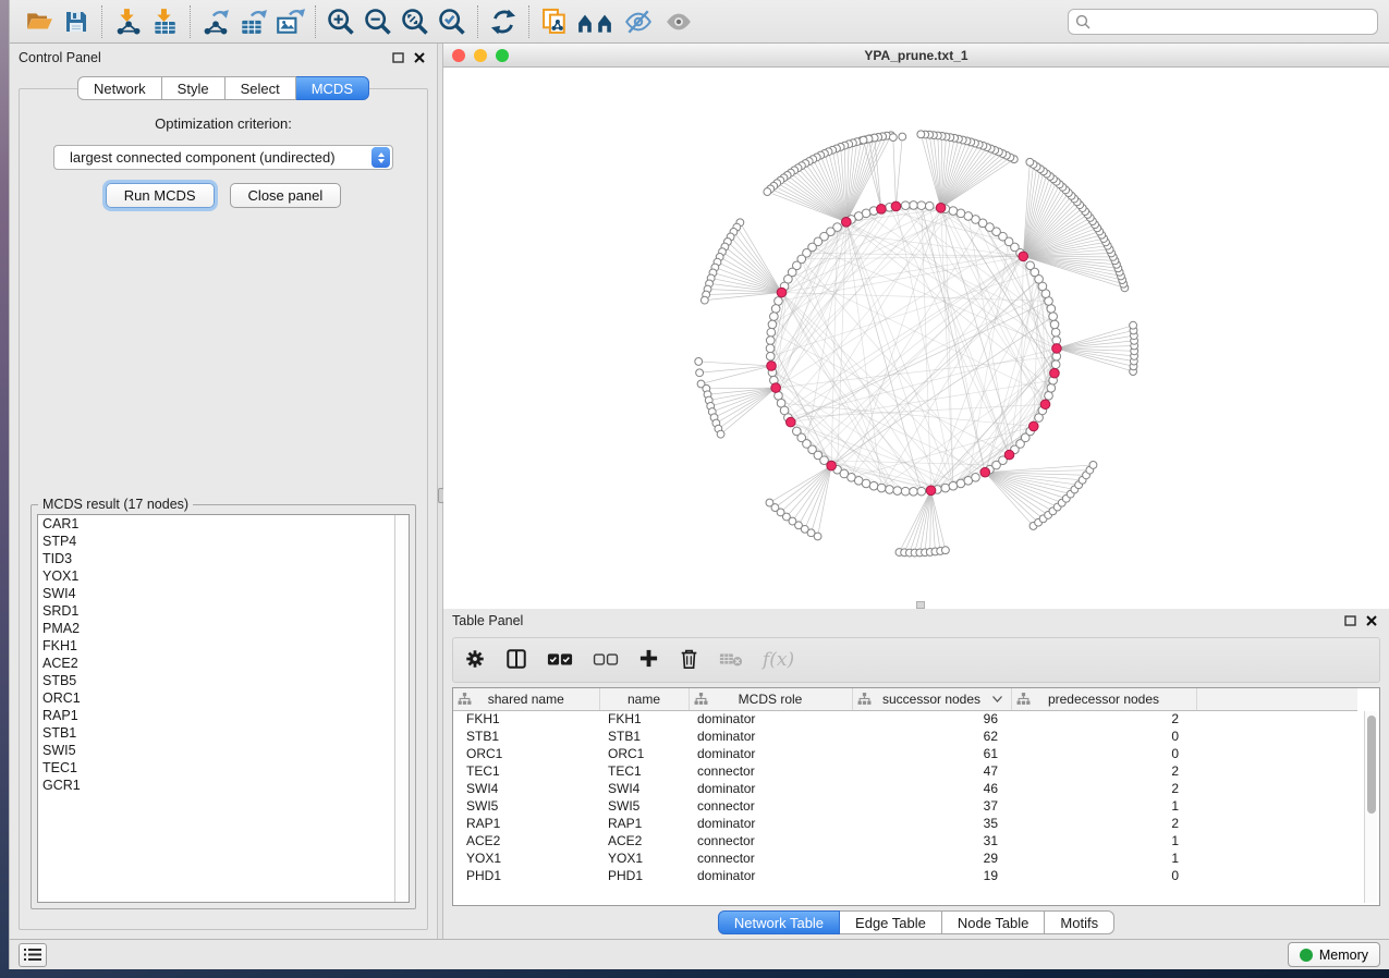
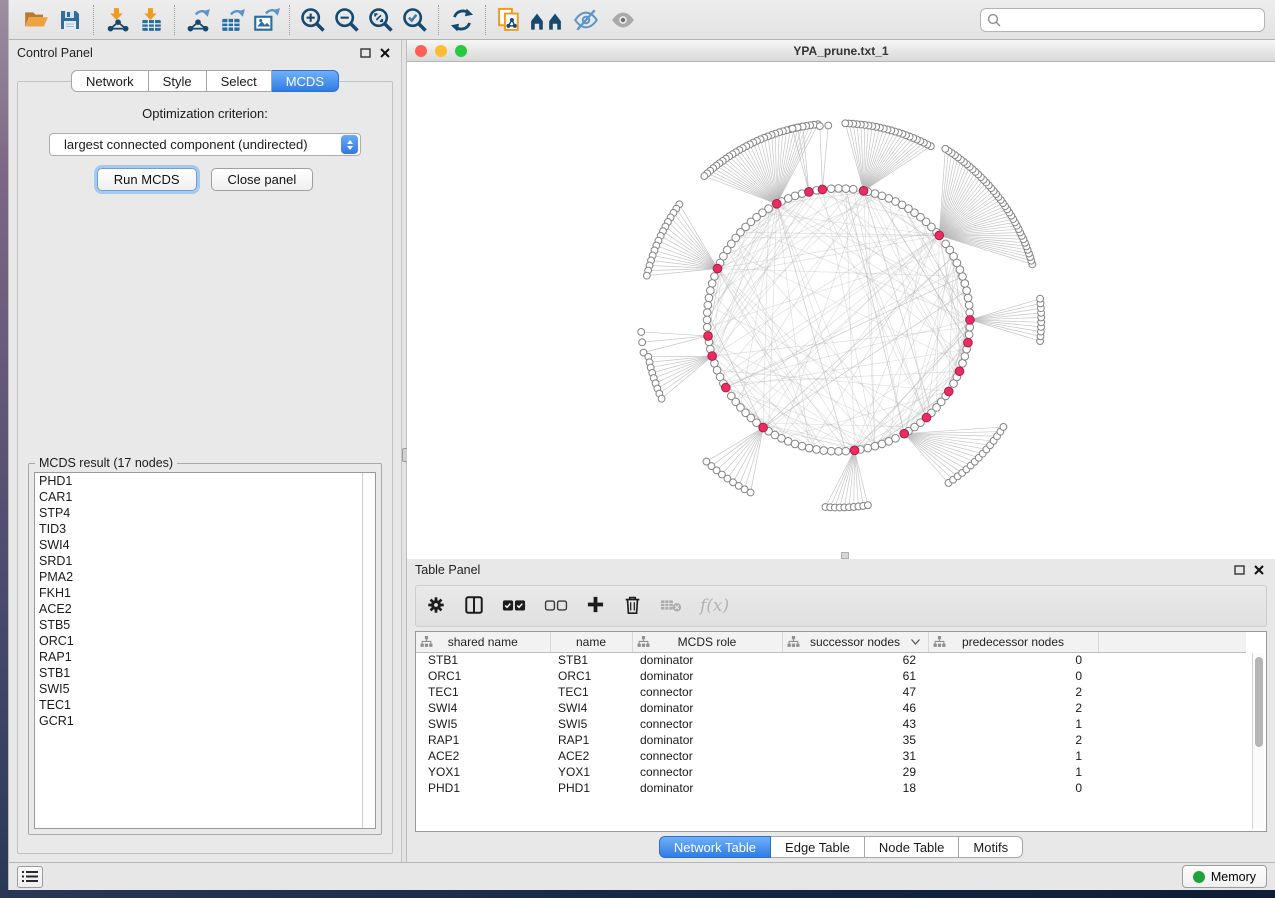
  Control Panel
  Network
  Style
  Select
  MCDS
  Optimization criterion:
  largest connected component (undirected)
  Run MCDS
  Close panel
  MCDS result (17 nodes)
+ PHD1
  CAR1
  STP4
  TID3
- YOX1
  SWI4
  SRD1
  PMA2
  FKH1
  ACE2
  STB5
  ORC1
  RAP1
  STB1
  SWI5
  TEC1
  GCR1
  YPA_prune.txt_1
  Table Panel
  f(x)
  shared name	name	MCDS role	successor nodes	predecessor nodes
- FKH1	FKH1	dominator	96	2
  STB1	STB1	dominator	62	0
  ORC1	ORC1	dominator	61	0
  TEC1	TEC1	connector	47	2
  SWI4	SWI4	dominator	46	2
- SWI5	SWI5	connector	37	1
+ SWI5	SWI5	connector	43	1
  RAP1	RAP1	dominator	35	2
  ACE2	ACE2	connector	31	1
  YOX1	YOX1	connector	29	1
- PHD1	PHD1	dominator	19	0
+ PHD1	PHD1	dominator	18	0
  Network Table
  Edge Table
  Node Table
  Motifs
  Memory
